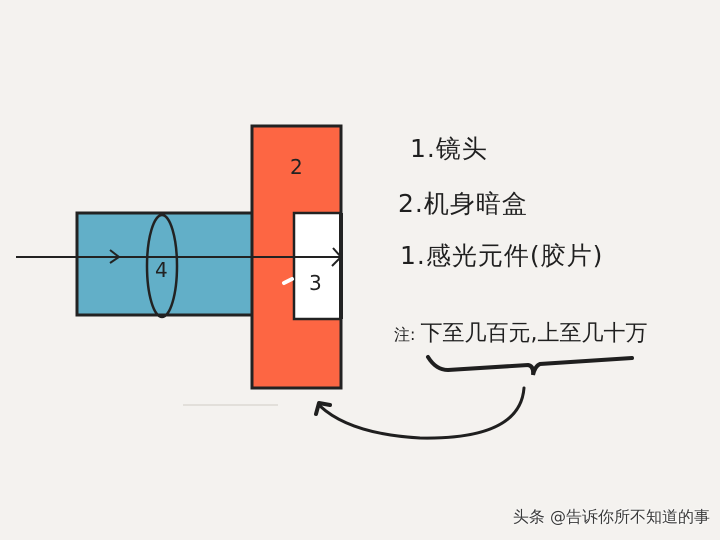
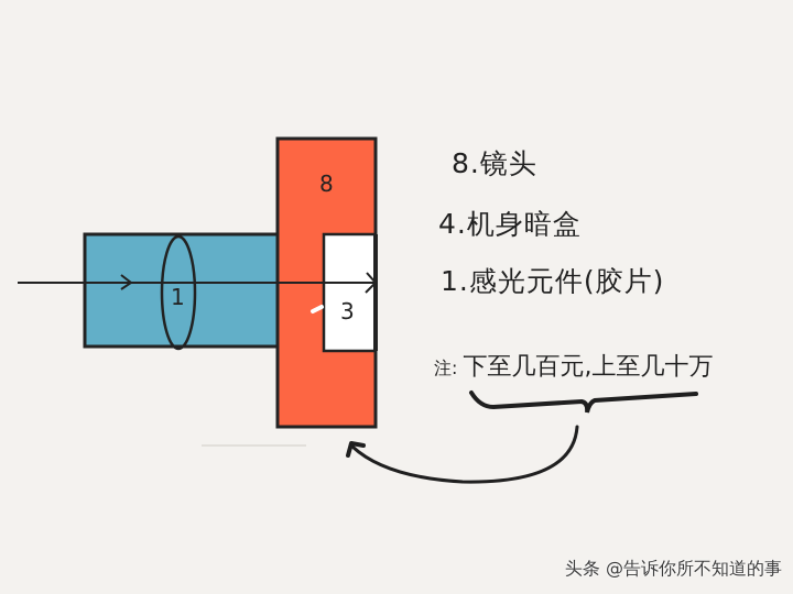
- 4
+ 1
- 2
+ 8
  3
- 1.镜头
+ 8.镜头
- 2.机身暗盒
+ 4.机身暗盒
  1.感光元件(胶片)
  注: 下至几百元,上至几十万
  头条 @告诉你所不知道的事
